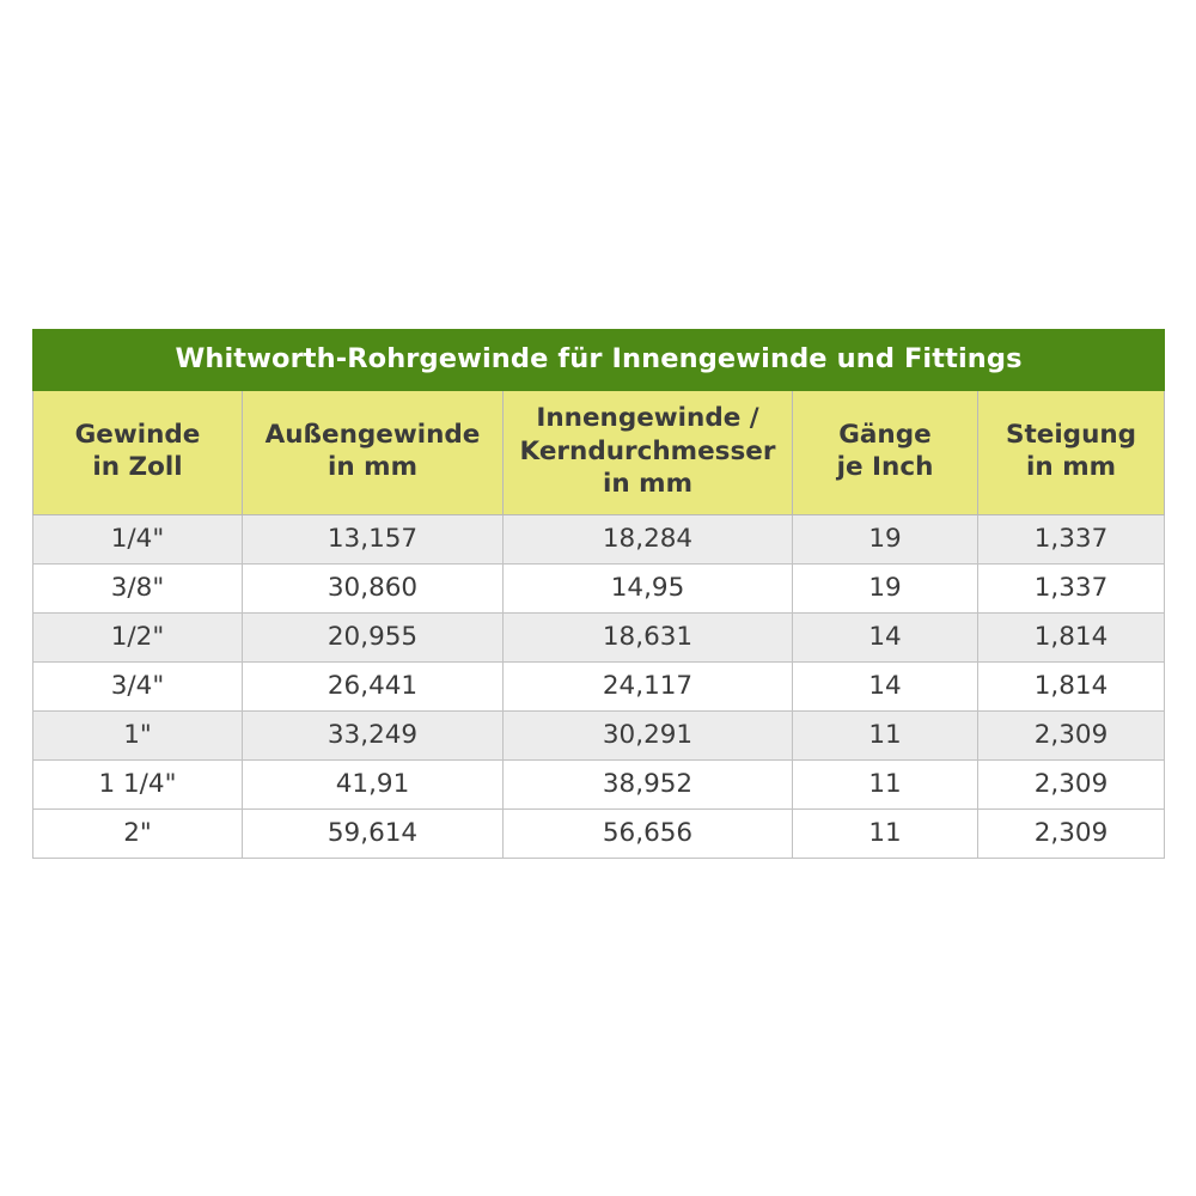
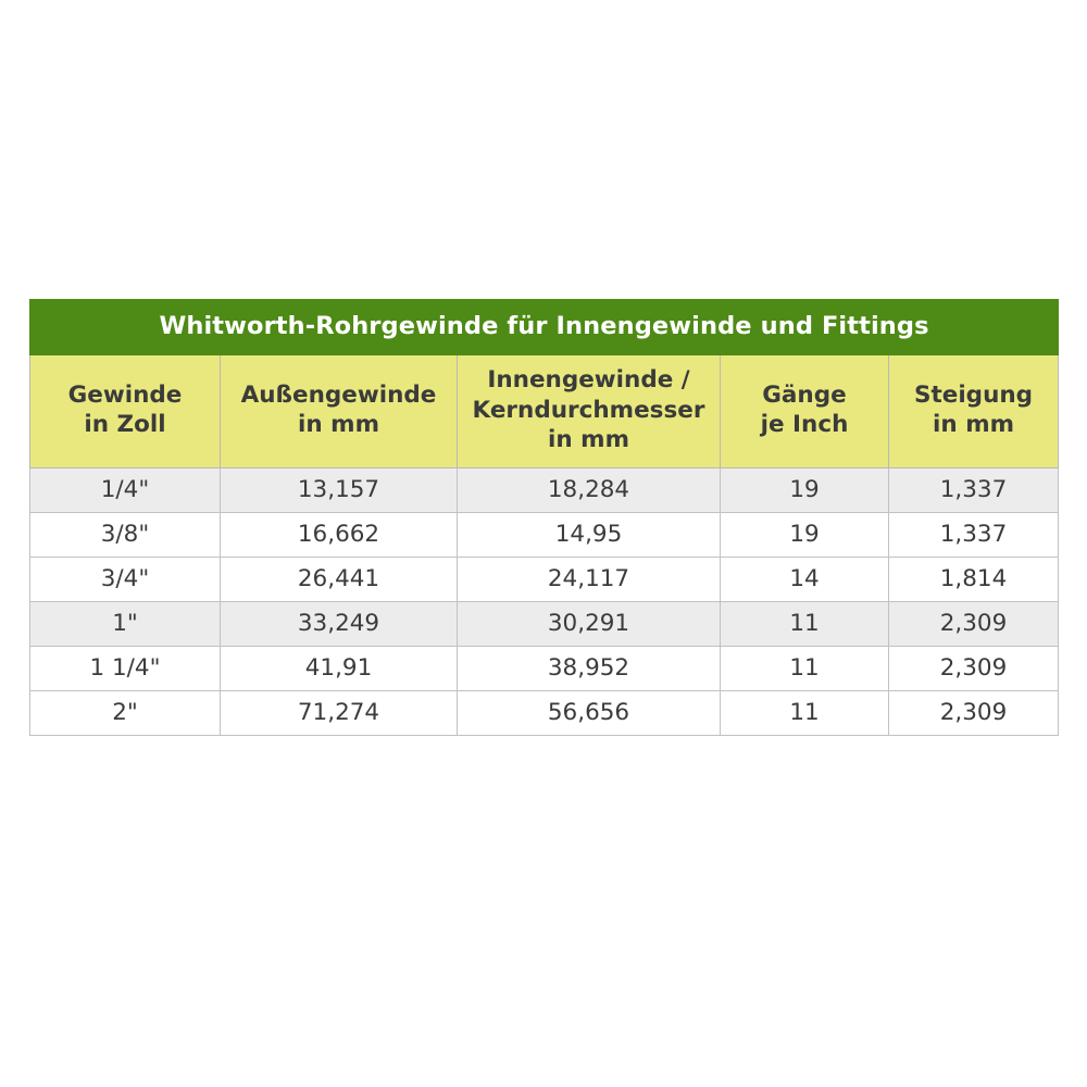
  Whitworth-Rohrgewinde für Innengewinde und Fittings
  Gewinde in Zoll	Außengewinde in mm	Innengewinde / Kerndurchmesser in mm	Gänge je Inch	Steigung in mm
  1/4"	13,157	18,284	19	1,337
- 3/8"	30,860	14,95	19	1,337
+ 3/8"	16,662	14,95	19	1,337
- 1/2"	20,955	18,631	14	1,814
  3/4"	26,441	24,117	14	1,814
  1"	33,249	30,291	11	2,309
  1 1/4"	41,91	38,952	11	2,309
- 2"	59,614	56,656	11	2,309
+ 2"	71,274	56,656	11	2,309
